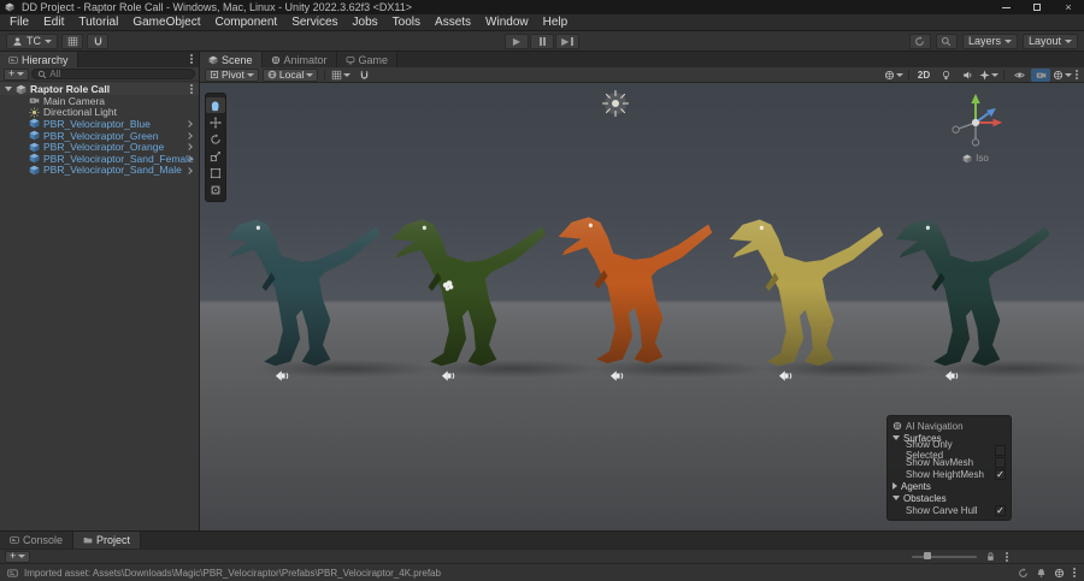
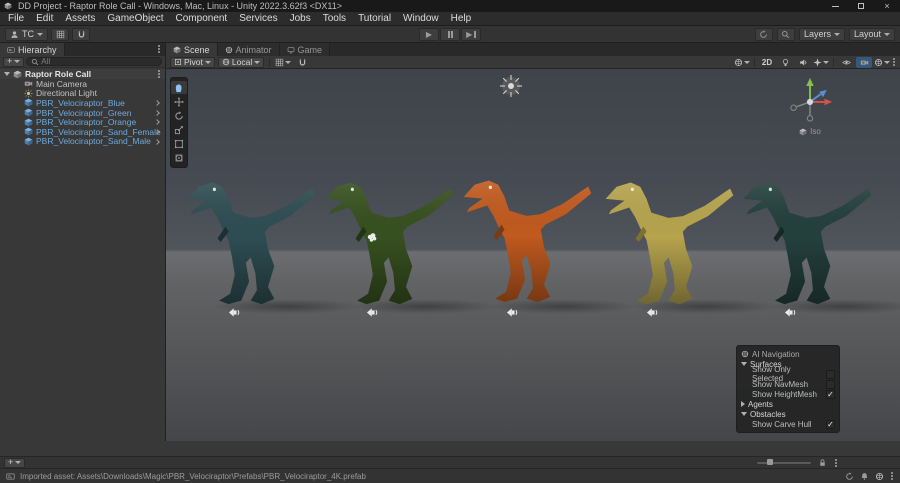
  DD Project - Raptor Role Call - Windows, Mac, Linux - Unity 2022.3.62f3 <DX11>
  ×
  File
  Edit
- Tutorial
+ Assets
  GameObject
  Component
  Services
  Jobs
  Tools
- Assets
+ Tutorial
  Window
  Help
  TC
  ▶
  ▶
  Layers
  Layout
  Hierarchy
  +
  All
  Raptor Role Call
  Main Camera
  Directional Light
  PBR_Velociraptor_Blue
  PBR_Velociraptor_Green
  PBR_Velociraptor_Orange
  PBR_Velociraptor_Sand_Female
  PBR_Velociraptor_Sand_Male
  Scene
  Animator
  Game
  Pivot
  Local
  2D
  Iso
  AI Navigation
  Surfaces
  Show Only Selected
  Show NavMesh
  Show HeightMesh
  ✓
  Agents
  Obstacles
  Show Carve Hull
  ✓
- Console
- Project
  +
  Imported asset: Assets\Downloads\Magic\PBR_Velociraptor\Prefabs\PBR_Velociraptor_4K.prefab
